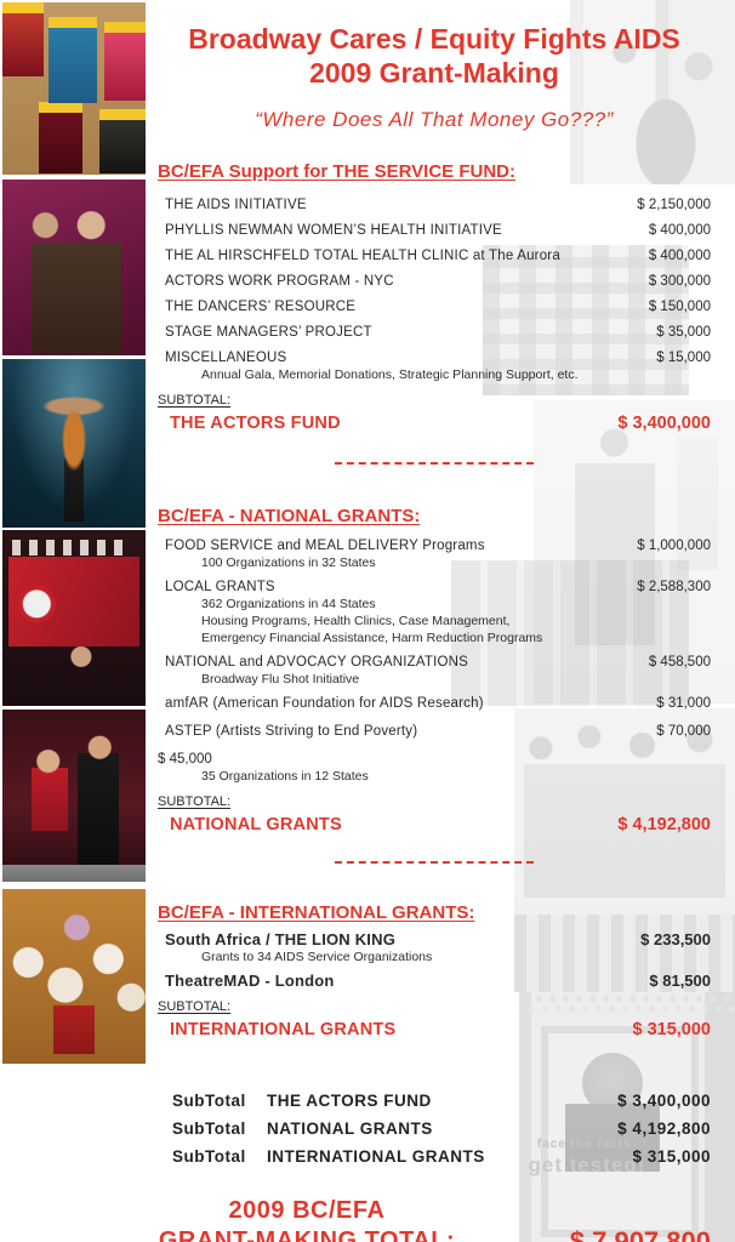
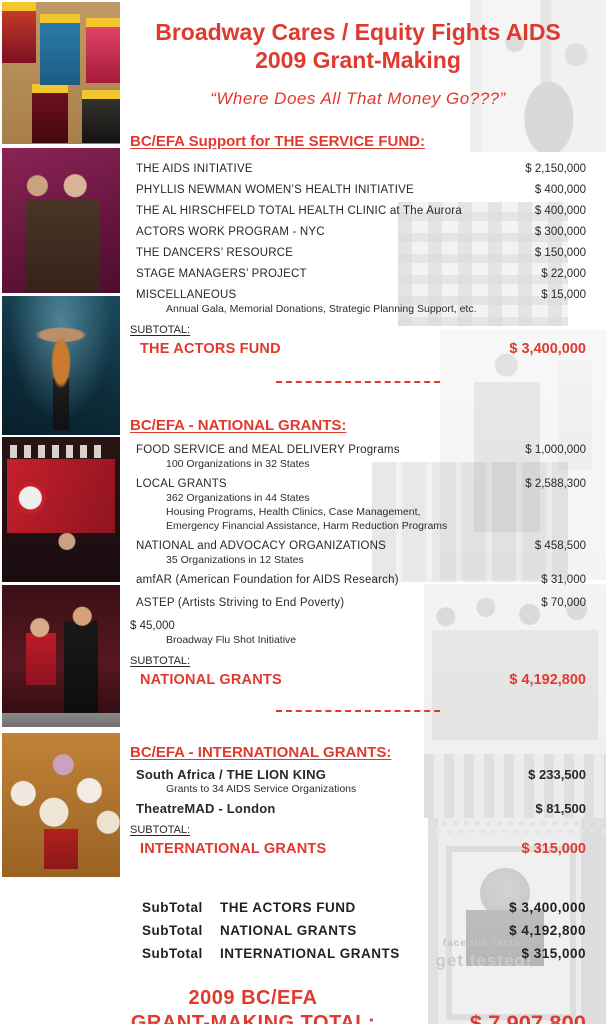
  face the facts:
  get tested!
  Broadway Cares / Equity Fights AIDS
  2009 Grant-Making
  “Where Does All That Money Go???”
  BC/EFA Support for THE SERVICE FUND:
  THE AIDS INITIATIVE
  $ 2,150,000
  PHYLLIS NEWMAN WOMEN’S HEALTH INITIATIVE
  $ 400,000
  THE AL HIRSCHFELD TOTAL HEALTH CLINIC at The Aurora
  $ 400,000
  ACTORS WORK PROGRAM - NYC
  $ 300,000
  THE DANCERS’ RESOURCE
  $ 150,000
  STAGE MANAGERS’ PROJECT
- $ 35,000
+ $ 22,000
  MISCELLANEOUS
  $ 15,000
  Annual Gala, Memorial Donations, Strategic Planning Support, etc.
  SUBTOTAL:
  THE ACTORS FUND
  $ 3,400,000
  BC/EFA - NATIONAL GRANTS:
  FOOD SERVICE and MEAL DELIVERY Programs
  $ 1,000,000
  100 Organizations in 32 States
  LOCAL GRANTS
  $ 2,588,300
  362 Organizations in 44 States
  Housing Programs, Health Clinics, Case Management,
  Emergency Financial Assistance, Harm Reduction Programs
  NATIONAL and ADVOCACY ORGANIZATIONS
  $ 458,500
- Broadway Flu Shot Initiative
+ 35 Organizations in 12 States
  amfAR (American Foundation for AIDS Research)
  $ 31,000
  ASTEP (Artists Striving to End Poverty)
  $ 70,000
  $ 45,000
- 35 Organizations in 12 States
+ Broadway Flu Shot Initiative
  SUBTOTAL:
  NATIONAL GRANTS
  $ 4,192,800
  BC/EFA - INTERNATIONAL GRANTS:
  South Africa / THE LION KING
  $ 233,500
  Grants to 34 AIDS Service Organizations
  TheatreMAD - London
  $ 81,500
  SUBTOTAL:
  INTERNATIONAL GRANTS
  $ 315,000
  SubTotal
  THE ACTORS FUND
  $ 3,400,000
  SubTotal
  NATIONAL GRANTS
  $ 4,192,800
  SubTotal
  INTERNATIONAL GRANTS
  $ 315,000
  2009 BC/EFA
  GRANT-MAKING TOTAL:
